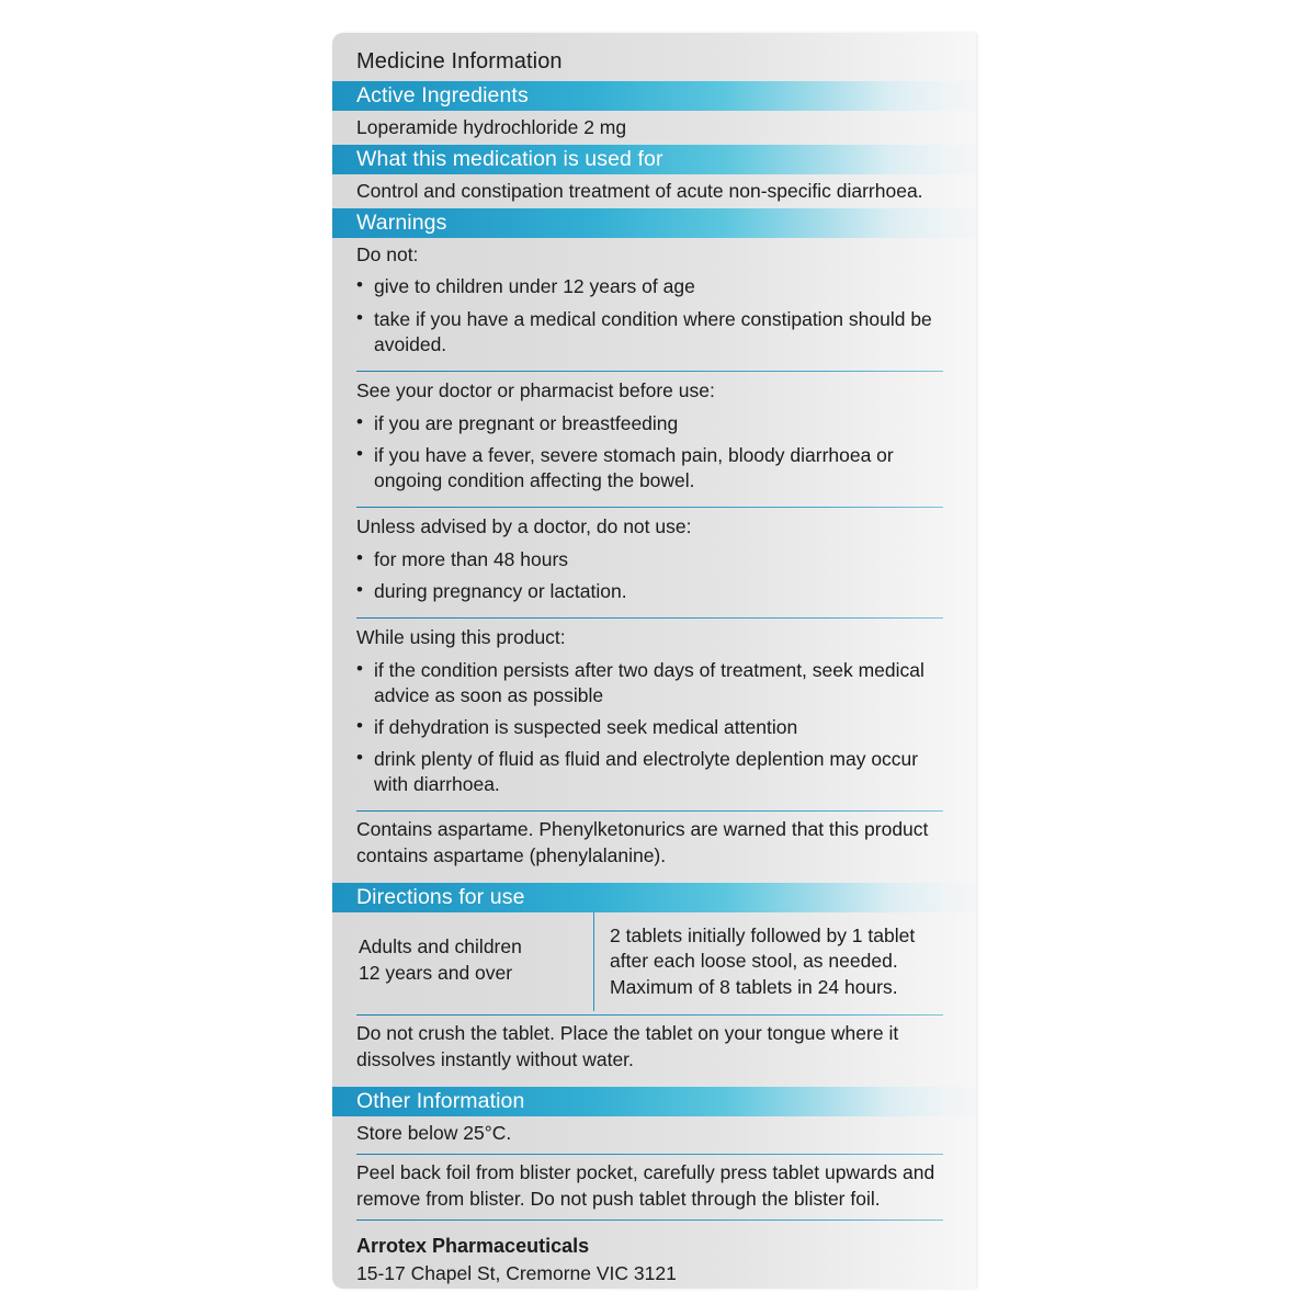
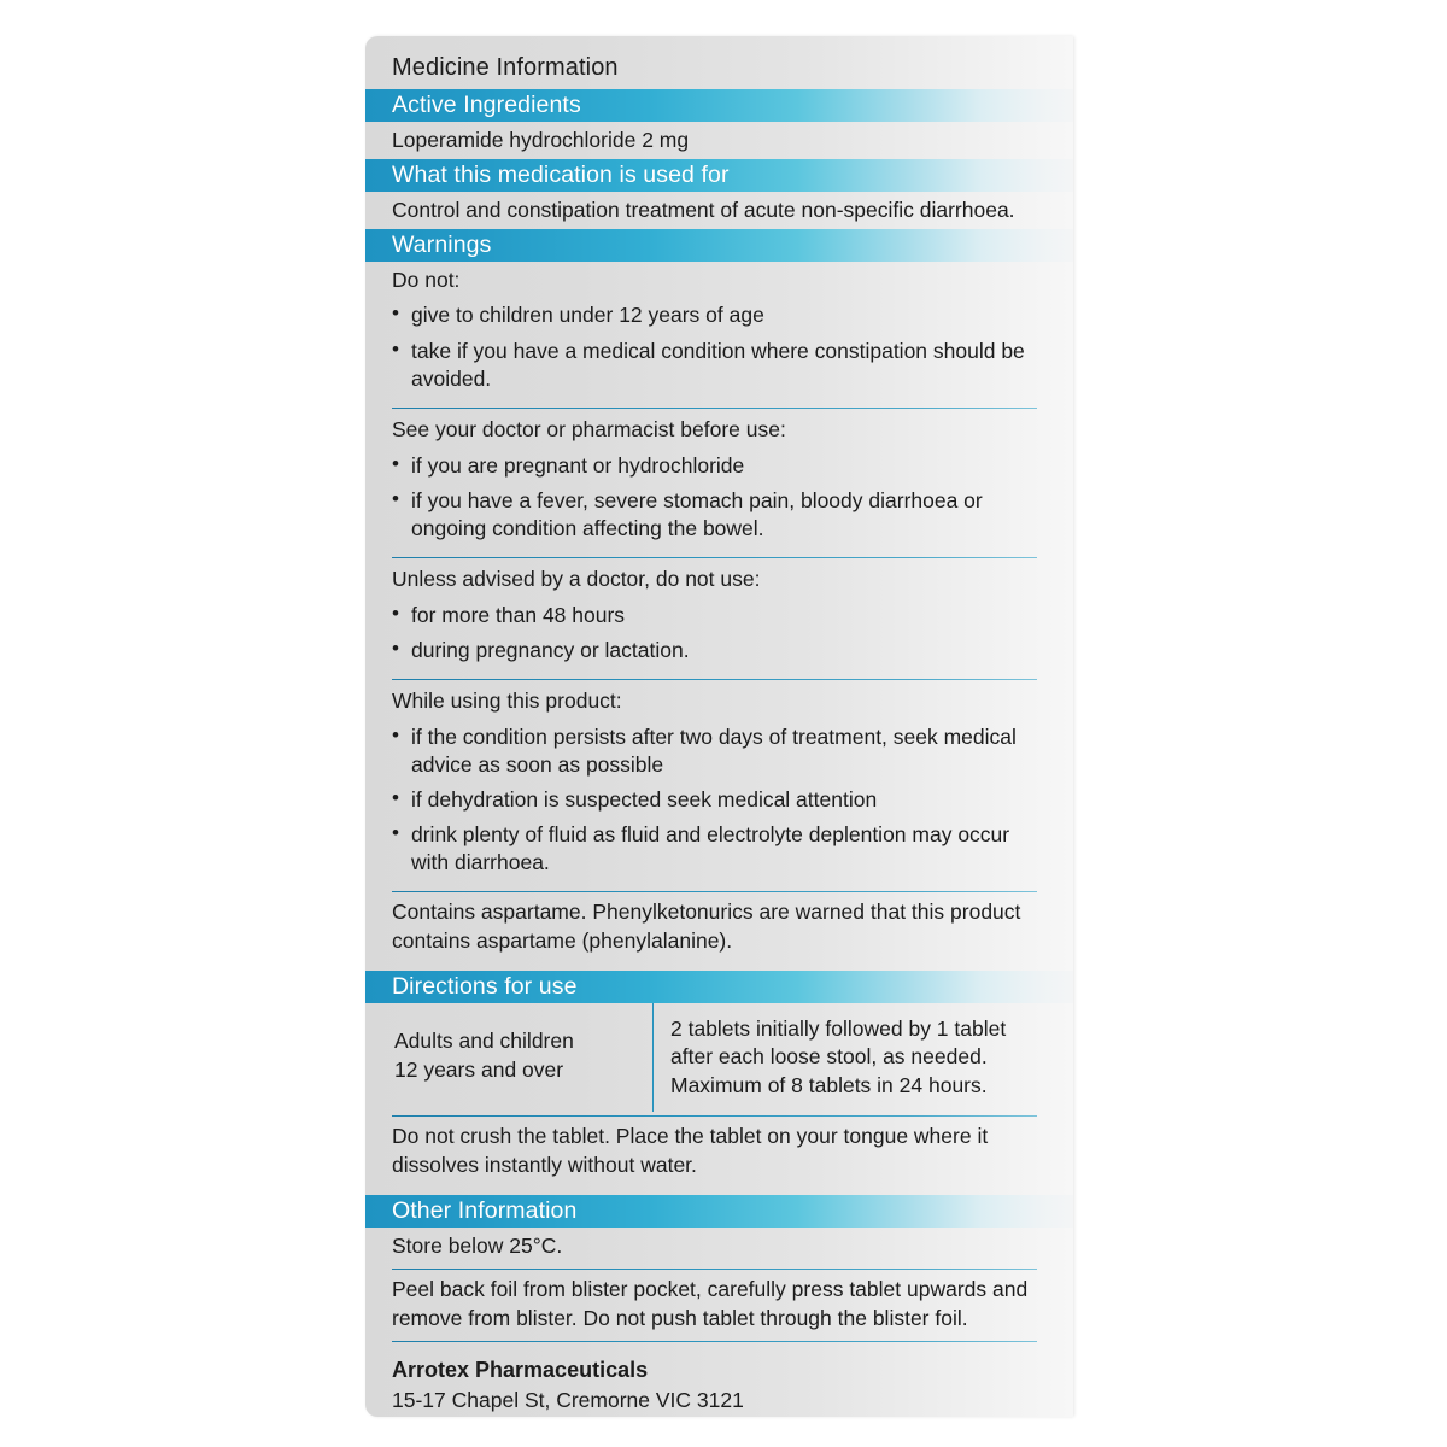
  Medicine Information
  Active Ingredients
  Loperamide hydrochloride 2 mg
  What this medication is used for
  Control and constipation treatment of acute non-specific diarrhoea.
  Warnings
  Do not:
  give to children under 12 years of age
  take if you have a medical condition where constipation should be avoided.
  See your doctor or pharmacist before use:
- if you are pregnant or breastfeeding
+ if you are pregnant or hydrochloride
  if you have a fever, severe stomach pain, bloody diarrhoea or ongoing condition affecting the bowel.
  Unless advised by a doctor, do not use:
  for more than 48 hours
  during pregnancy or lactation.
  While using this product:
  if the condition persists after two days of treatment, seek medical advice as soon as possible
  if dehydration is suspected seek medical attention
  drink plenty of fluid as fluid and electrolyte deplention may occur with diarrhoea.
  Contains aspartame. Phenylketonurics are warned that this product contains aspartame (phenylalanine).
  Directions for use
  Adults and children
  12 years and over
  2 tablets initially followed by 1 tablet after each loose stool, as needed. Maximum of 8 tablets in 24 hours.
  Do not crush the tablet. Place the tablet on your tongue where it dissolves instantly without water.
  Other Information
  Store below 25°C.
  Peel back foil from blister pocket, carefully press tablet upwards and remove from blister. Do not push tablet through the blister foil.
  Arrotex Pharmaceuticals
  15-17 Chapel St, Cremorne VIC 3121
